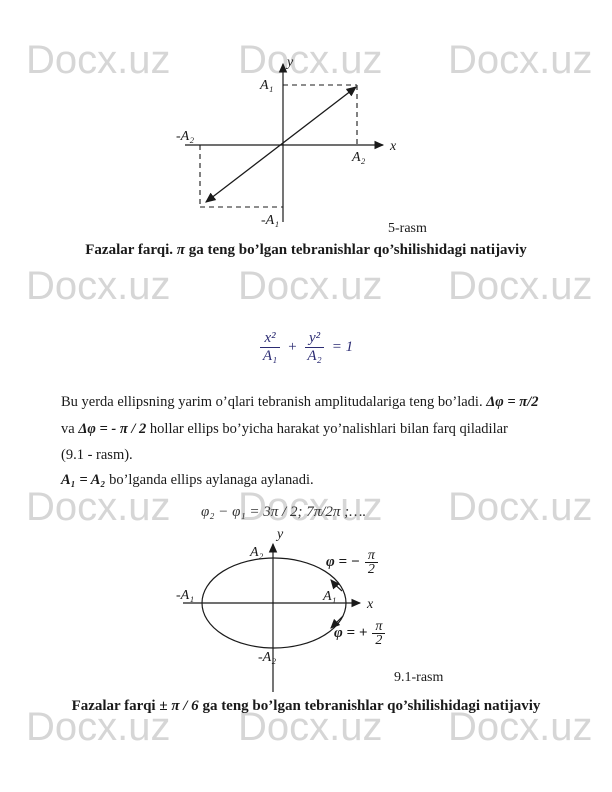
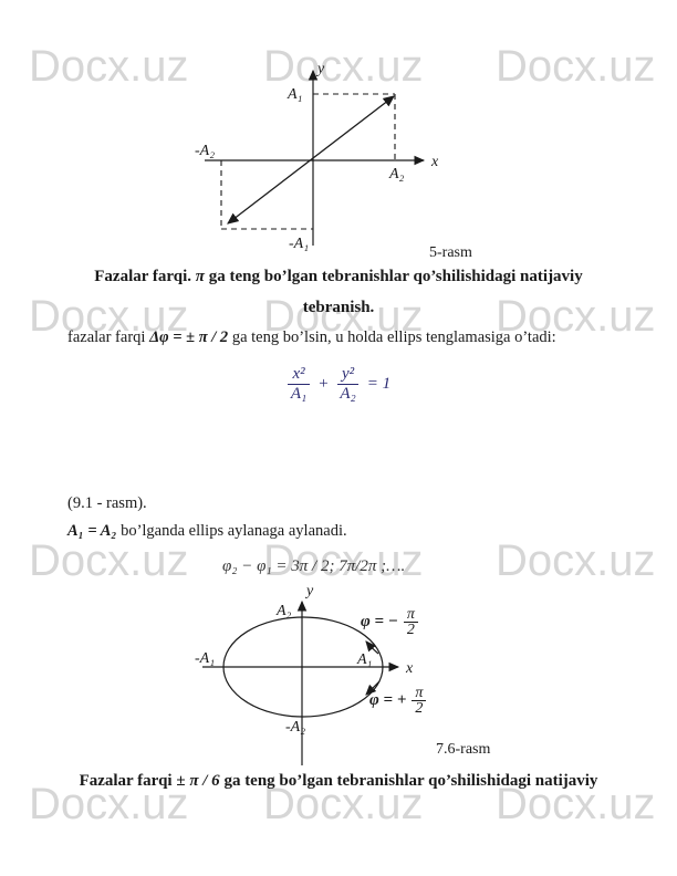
  Docx.uz
  Docx.uz
  Docx.uz
  Docx.uz
  Docx.uz
  Docx.uz
  Docx.uz
  Docx.uz
  Docx.uz
  Docx.uz
  Docx.uz
  Docx.uz
  y
  x
  A₁
  -A₂
  A₂
  -A₁
  5-rasm
  Fazalar farqi. π ga teng bo’lgan tebranishlar qo’shilishidagi natijaviy
+ tebranish.
+ fazalar farqi Δφ = ± π / 2 ga teng bo’lsin, u holda ellips tenglamasiga o’tadi:
  x²
  A₁
  +
  y²
  A₂
  = 1
- Bu yerda ellipsning yarim o’qlari tebranish amplitudalariga teng bo’ladi. Δφ = π/2
- va Δφ = - π / 2 hollar ellips bo’yicha harakat yo’nalishlari bilan farq qiladilar
  (9.1 - rasm).
  A₁ = A₂ bo’lganda ellips aylanaga aylanadi.
  φ₂ − φ₁ = 3π / 2; 7π/2π ;….
  y
  x
  A₂
  -A₁
  A₁
  -A₂
  φ = −
  π
  2
  φ = +
  π
  2
- 9.1-rasm
+ 7.6-rasm
  Fazalar farqi ± π / 6 ga teng bo’lgan tebranishlar qo’shilishidagi natijaviy
